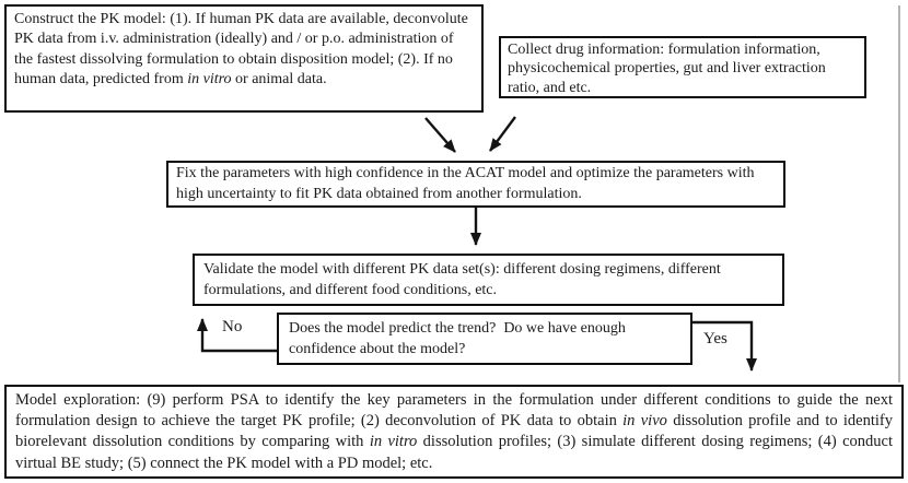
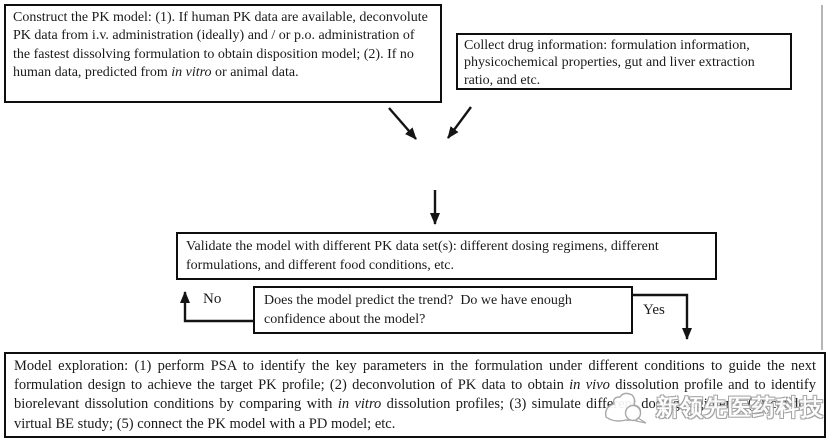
  Construct the PK model: (1). If human PK data are available, deconvolute PK data from i.v. administration (ideally) and / or p.o. administration of the fastest dissolving formulation to obtain disposition model; (2). If no human data, predicted from in vitro or animal data.
  Collect drug information: formulation information, physicochemical properties, gut and liver extraction ratio, and etc.
- Fix the parameters with high confidence in the ACAT model and optimize the parameters with high uncertainty to fit PK data obtained from another formulation.
  Validate the model with different PK data set(s): different dosing regimens, different formulations, and different food conditions, etc.
  Does the model predict the trend? Do we have enough confidence about the model?
- Model exploration: (9) perform PSA to identify the key parameters in the formulation under different conditions to guide the next formulation design to achieve the target PK profile; (2) deconvolution of PK data to obtain in vivo dissolution profile and to identify biorelevant dissolution conditions by comparing with in vitro dissolution profiles; (3) simulate different dosing regimens; (4) conduct virtual BE study; (5) connect the PK model with a PD model; etc.
+ Model exploration: (1) perform PSA to identify the key parameters in the formulation under different conditions to guide the next formulation design to achieve the target PK profile; (2) deconvolution of PK data to obtain in vivo dissolution profile and to identify biorelevant dissolution conditions by comparing with in vitro dissolution profiles; (3) simulate diffe dosing regimens; (4) conduct virtual BE study; (5) connect the PK model with a PD model; etc.
  No
  Yes
+ 新领先医药科技
